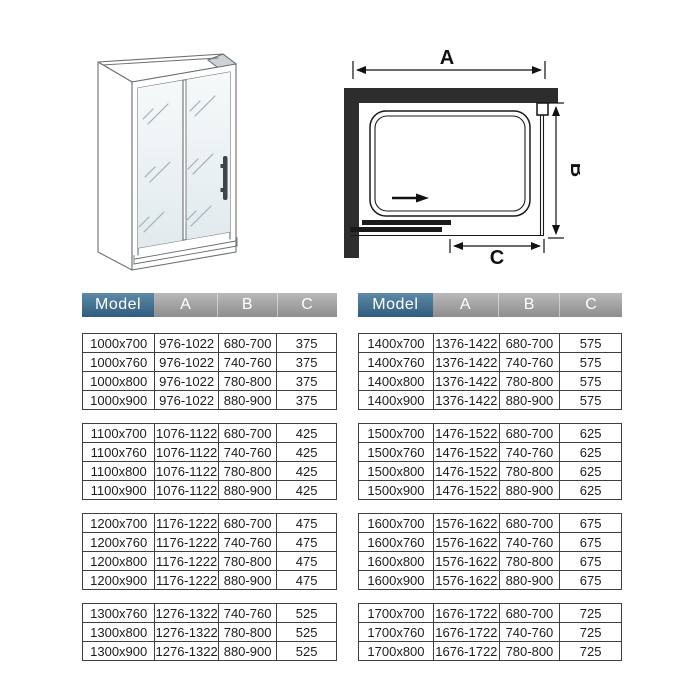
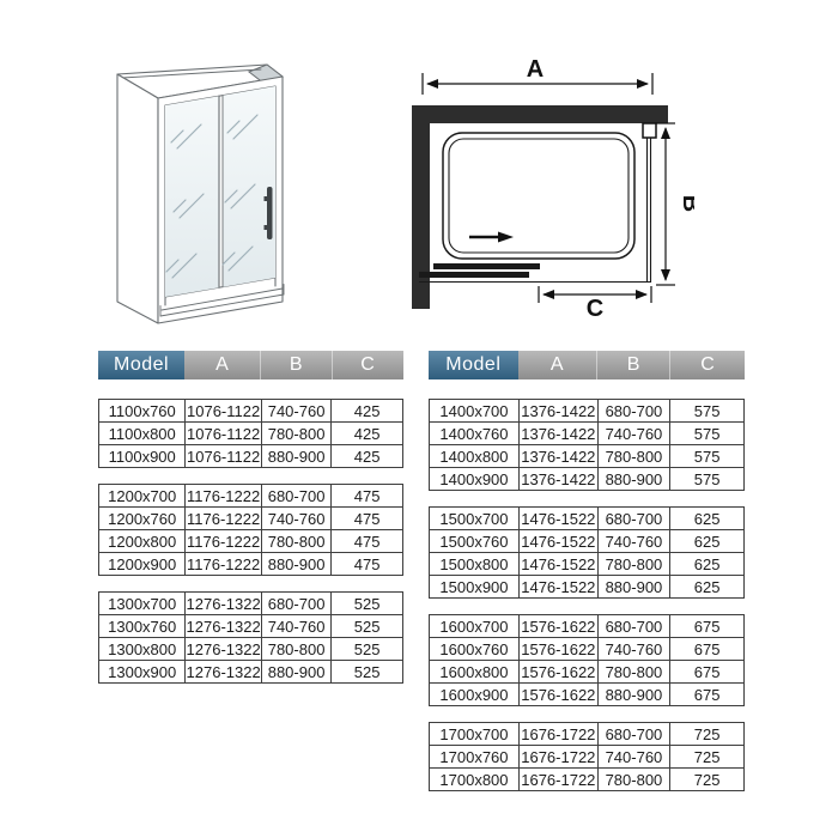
  A
  C
  Model
  A
  B
  C
- 1000x700	976-1022	680-700	375
- 1000x760	976-1022	740-760	375
- 1000x800	976-1022	780-800	375
- 1000x900	976-1022	880-900	375
- 1100x700	1076-1122	680-700	425
  1100x760	1076-1122	740-760	425
  1100x800	1076-1122	780-800	425
  1100x900	1076-1122	880-900	425
  1200x700	1176-1222	680-700	475
  1200x760	1176-1222	740-760	475
  1200x800	1176-1222	780-800	475
  1200x900	1176-1222	880-900	475
+ 1300x700	1276-1322	680-700	525
  1300x760	1276-1322	740-760	525
  1300x800	1276-1322	780-800	525
  1300x900	1276-1322	880-900	525
  Model
  A
  B
  C
  1400x700	1376-1422	680-700	575
  1400x760	1376-1422	740-760	575
  1400x800	1376-1422	780-800	575
  1400x900	1376-1422	880-900	575
  1500x700	1476-1522	680-700	625
  1500x760	1476-1522	740-760	625
  1500x800	1476-1522	780-800	625
  1500x900	1476-1522	880-900	625
  1600x700	1576-1622	680-700	675
  1600x760	1576-1622	740-760	675
  1600x800	1576-1622	780-800	675
  1600x900	1576-1622	880-900	675
  1700x700	1676-1722	680-700	725
  1700x760	1676-1722	740-760	725
  1700x800	1676-1722	780-800	725
